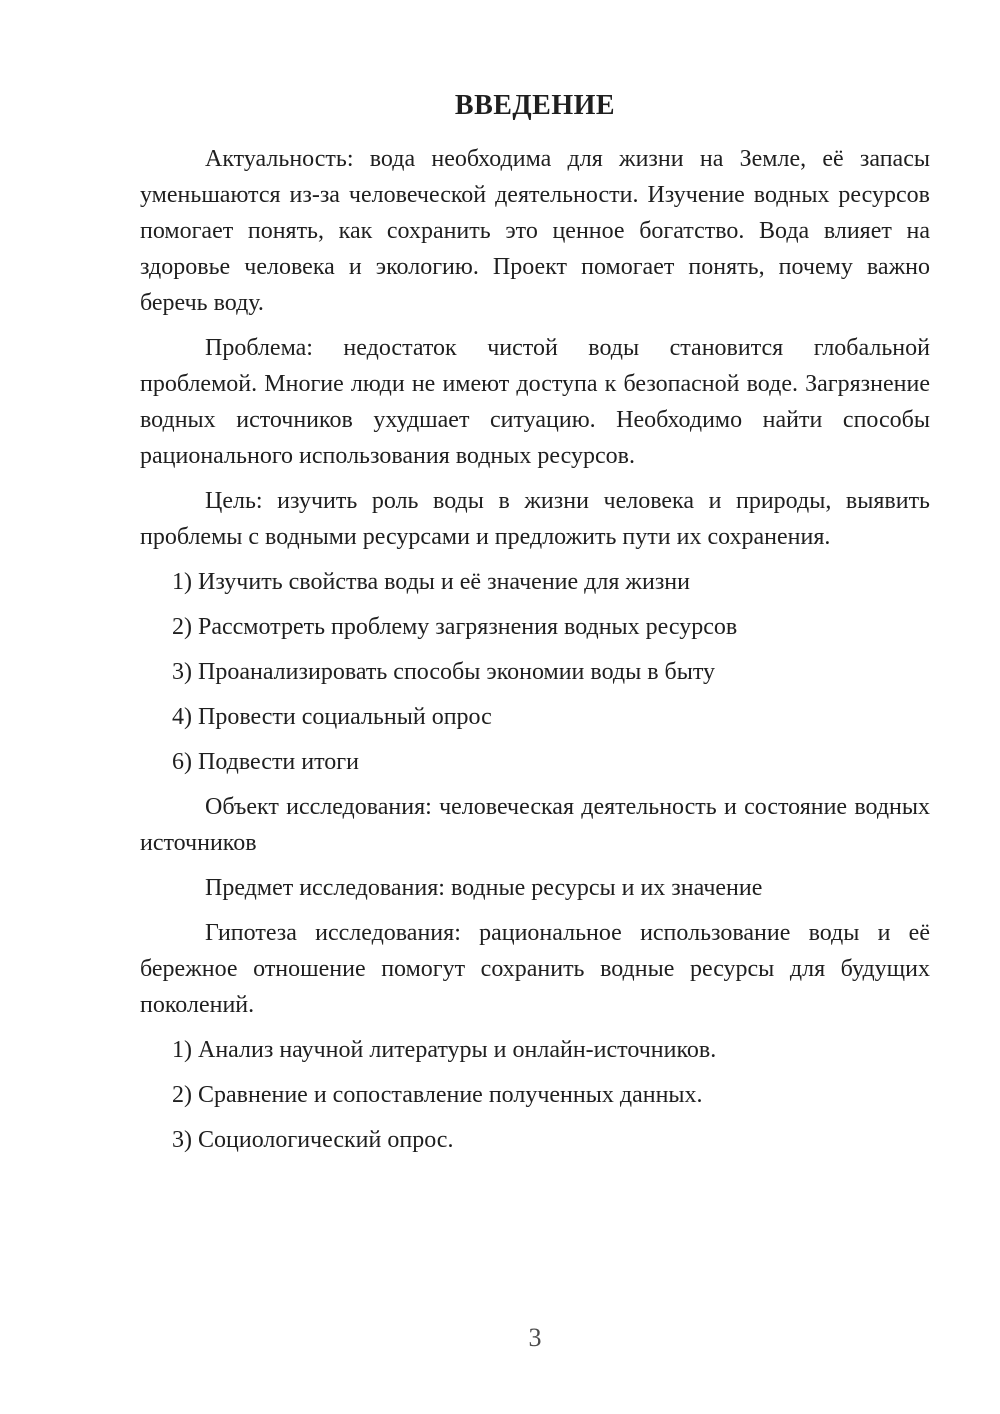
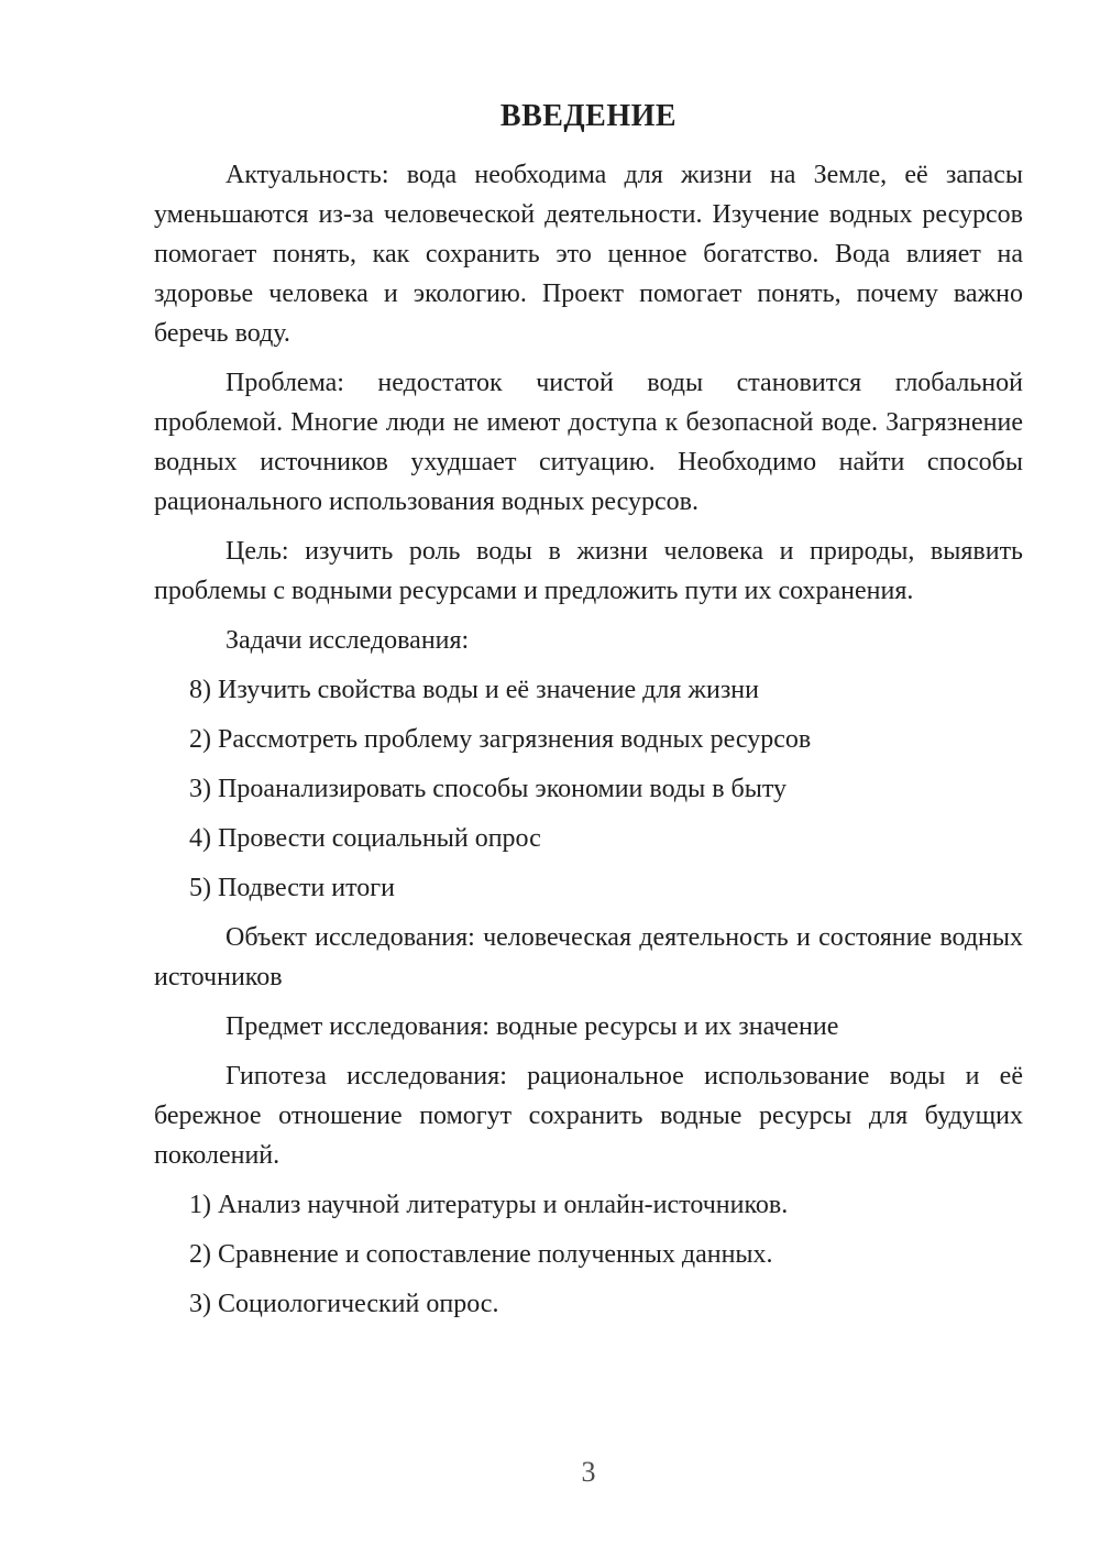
  ВВЕДЕНИЕ
  Актуальность: вода необходима для жизни на Земле, её запасы уменьшаются из-за человеческой деятельности. Изучение водных ресурсов помогает понять, как сохранить это ценное богатство. Вода влияет на здоровье человека и экологию. Проект помогает понять, почему важно беречь воду.
  Проблема: недостаток чистой воды становится глобальной проблемой. Многие люди не имеют доступа к безопасной воде. Загрязнение водных источников ухудшает ситуацию. Необходимо найти способы рационального использования водных ресурсов.
  Цель: изучить роль воды в жизни человека и природы, выявить проблемы с водными ресурсами и предложить пути их сохранения.
+ Задачи исследования:
- 1) Изучить свойства воды и её значение для жизни
+ 8) Изучить свойства воды и её значение для жизни
  2) Рассмотреть проблему загрязнения водных ресурсов
  3) Проанализировать способы экономии воды в быту
  4) Провести социальный опрос
- 6) Подвести итоги
+ 5) Подвести итоги
  Объект исследования: человеческая деятельность и состояние водных источников
  Предмет исследования: водные ресурсы и их значение
  Гипотеза исследования: рациональное использование воды и её бережное отношение помогут сохранить водные ресурсы для будущих поколений.
  1) Анализ научной литературы и онлайн-источников.
  2) Сравнение и сопоставление полученных данных.
  3) Социологический опрос.
  3
